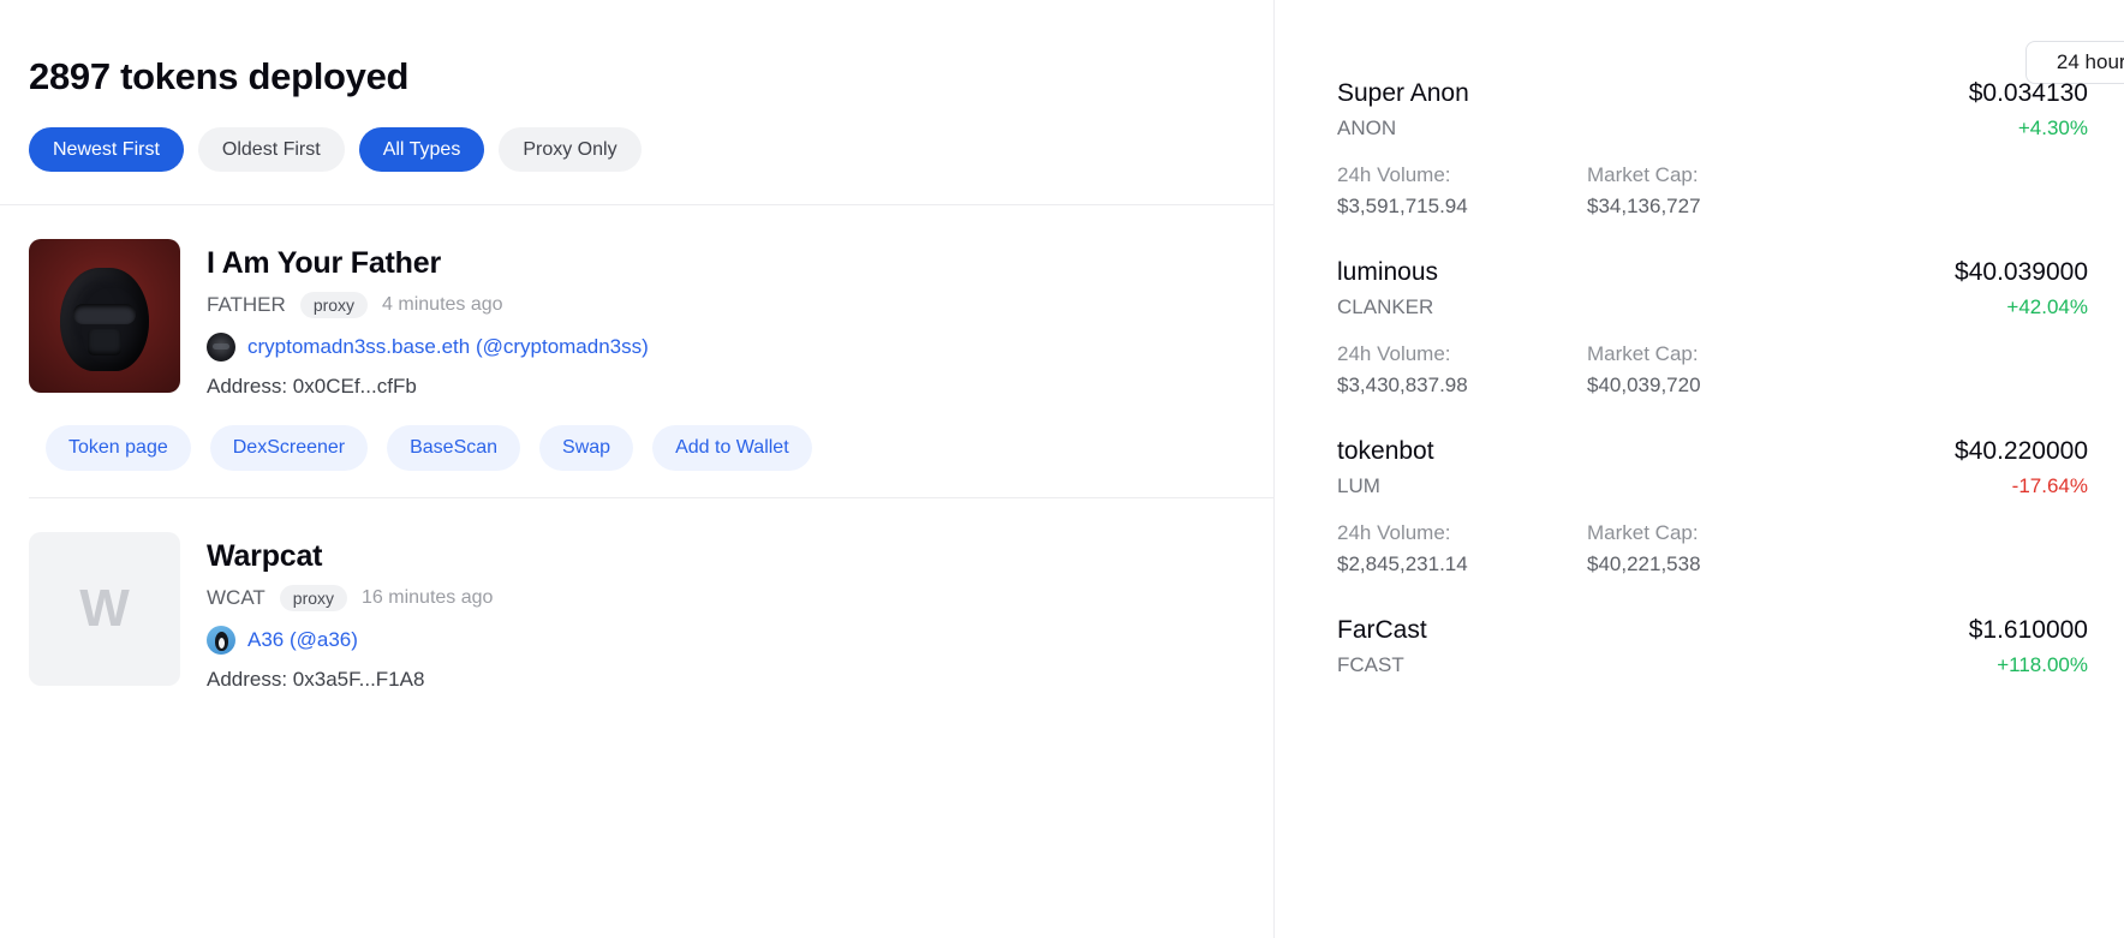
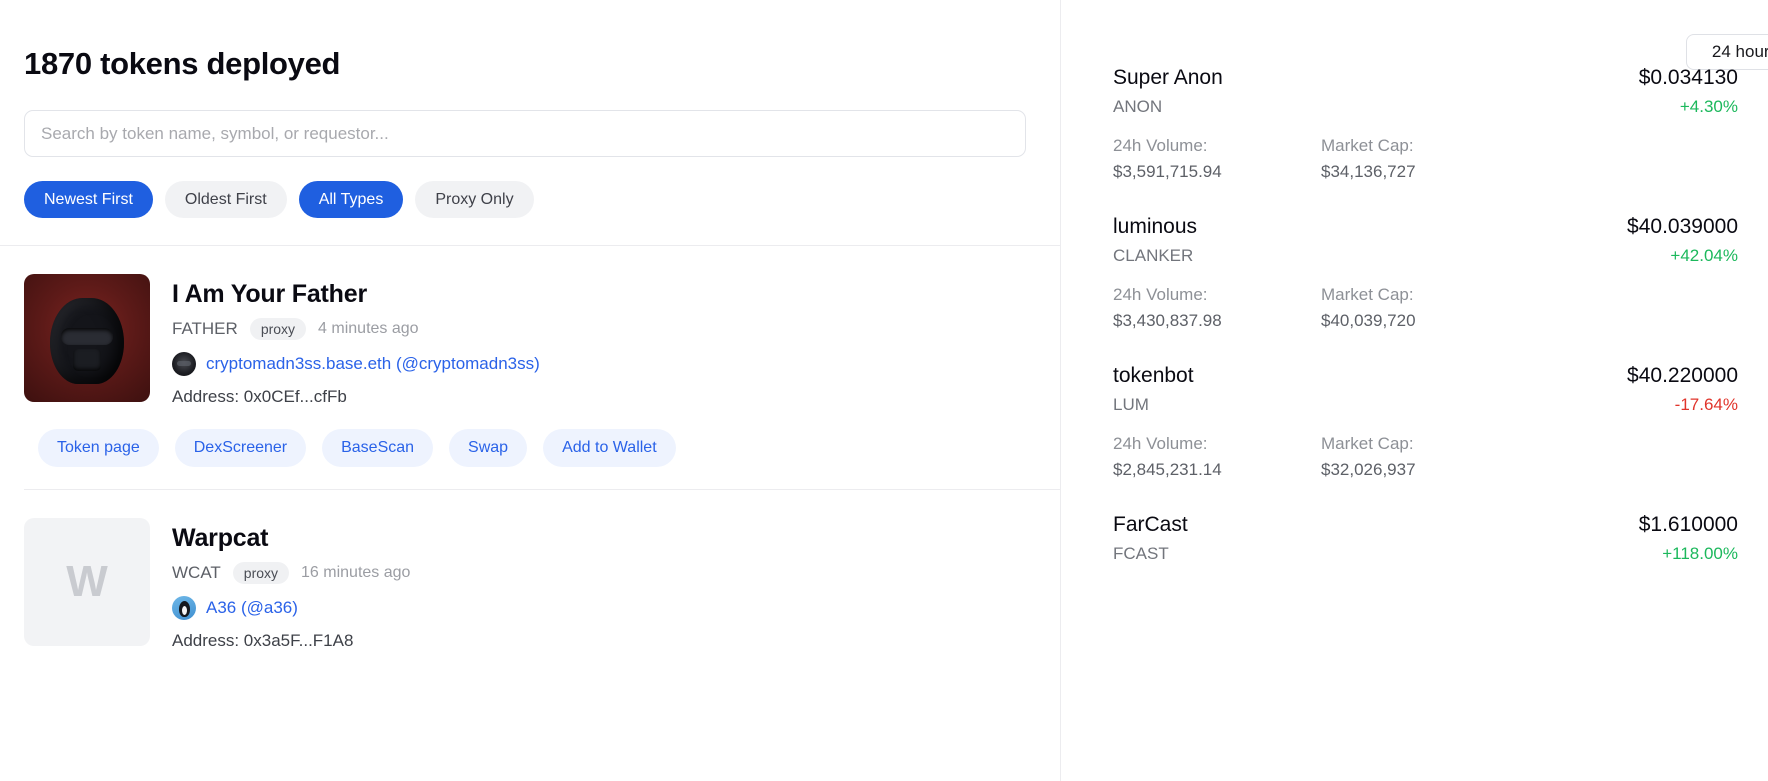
- 2897 tokens deployed
+ 1870 tokens deployed
+ Search by token name, symbol, or requestor...
  Newest First
  Oldest First
  All Types
  Proxy Only
  I Am Your Father
  FATHER
  proxy
  4 minutes ago
  cryptomadn3ss.base.eth (@cryptomadn3ss)
  Address: 0x0CEf...cfFb
  Token page
  DexScreener
  BaseScan
  Swap
  Add to Wallet
  W
  Warpcat
  WCAT
  proxy
  16 minutes ago
  A36 (@a36)
  Address: 0x3a5F...F1A8
  24 hour
  Super Anon
  $0.034130
  ANON
  +4.30%
  24h Volume:
  $3,591,715.94
  Market Cap:
  $34,136,727
  luminous
  $40.039000
  CLANKER
  +42.04%
  24h Volume:
  $3,430,837.98
  Market Cap:
  $40,039,720
  tokenbot
  $40.220000
  LUM
  -17.64%
  24h Volume:
  $2,845,231.14
  Market Cap:
- $40,221,538
+ $32,026,937
  FarCast
  $1.610000
  FCAST
  +118.00%
